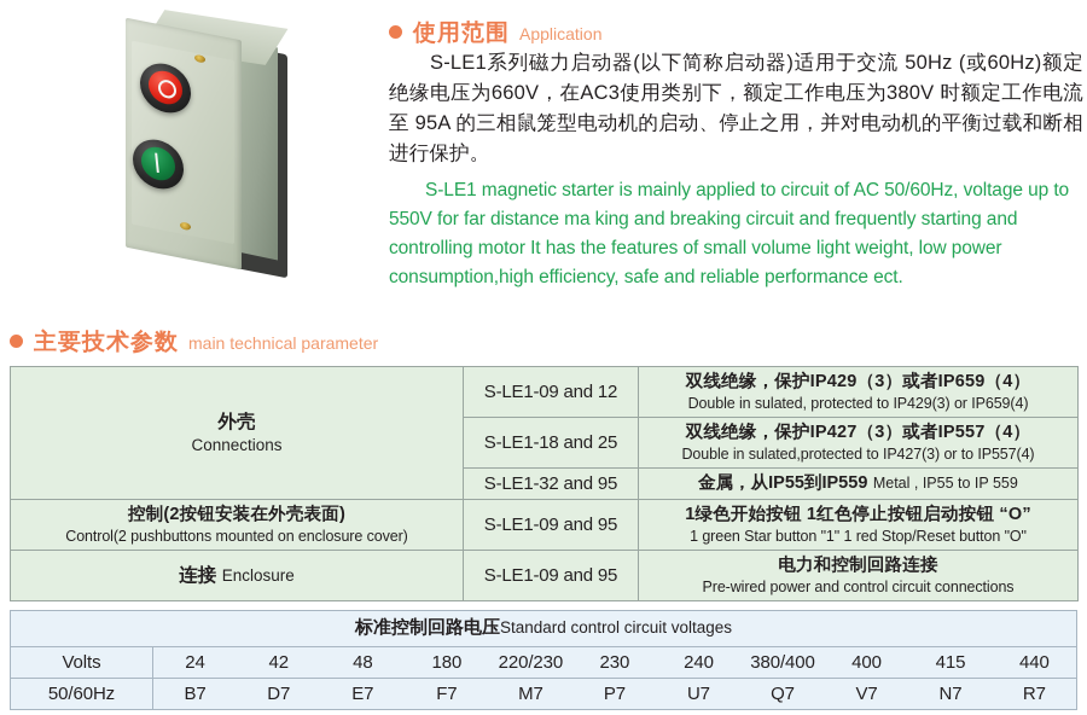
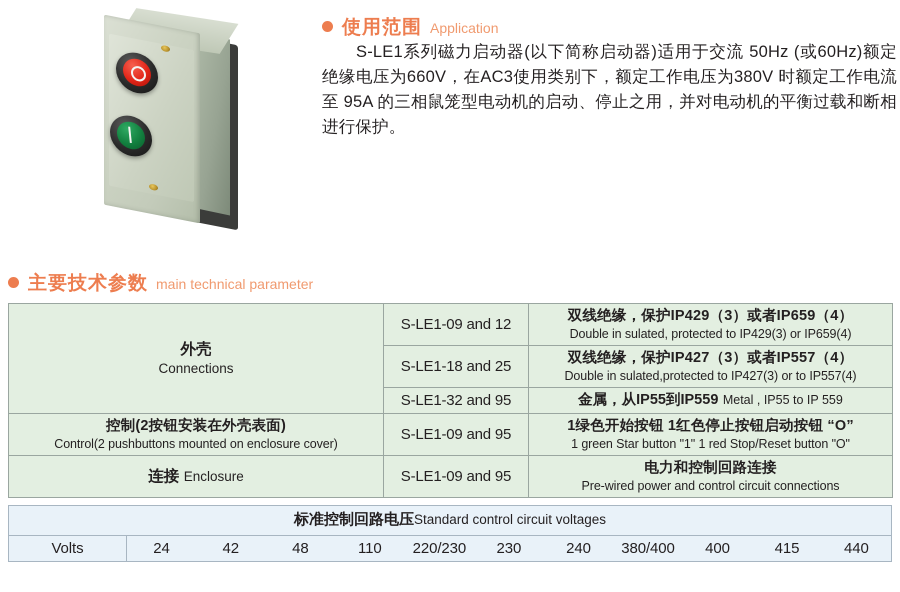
  使用范围
  Application
  S-LE1系列磁力启动器(以下简称启动器)适用于交流 50Hz (或60Hz)额定绝缘电压为660V，在AC3使用类别下，额定工作电压为380V 时额定工作电流至 95A 的三相鼠笼型电动机的启动、停止之用，并对电动机的平衡过载和断相进行保护。
- S-LE1 magnetic starter is mainly applied to circuit of AC 50/60Hz, voltage up to 550V for far distance ma king and breaking circuit and frequently starting and controlling motor It has the features of small volume light weight, low power consumption,high efficiency, safe and reliable performance ect.
  主要技术参数
  main technical parameter
  外壳 Connections	S-LE1-09 and 12	双线绝缘，保护IP429（3）或者IP659（4） Double in sulated, protected to IP429(3) or IP659(4)
  S-LE1-18 and 25	双线绝缘，保护IP427（3）或者IP557（4） Double in sulated,protected to IP427(3) or to IP557(4)
  S-LE1-32 and 95	金属，从IP55到IP559 Metal , IP55 to IP 559
  控制(2按钮安装在外壳表面) Control(2 pushbuttons mounted on enclosure cover)	S-LE1-09 and 95	1绿色开始按钮 1红色停止按钮启动按钮 “O” 1 green Star button "1" 1 red Stop/Reset button "O"
  连接 Enclosure	S-LE1-09 and 95	电力和控制回路连接 Pre-wired power and control circuit connections
  标准控制回路电压 Standard control circuit voltages
- Volts	24	42	48	180	220/230	230	240	380/400	400	415	440
+ Volts	24	42	48	110	220/230	230	240	380/400	400	415	440
- 50/60Hz	B7	D7	E7	F7	M7	P7	U7	Q7	V7	N7	R7
